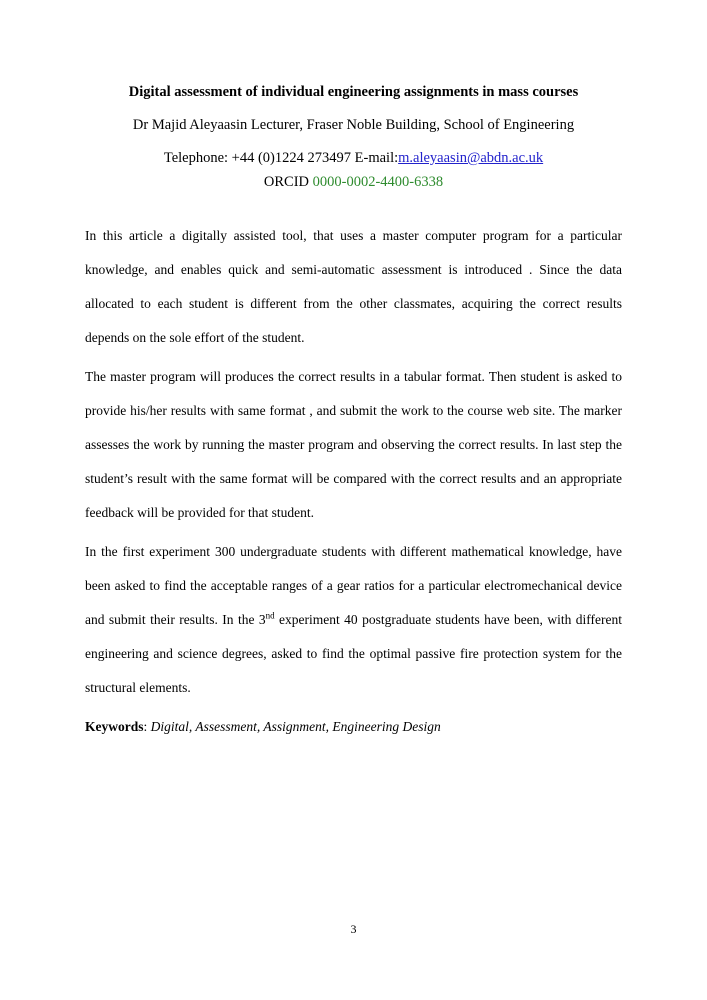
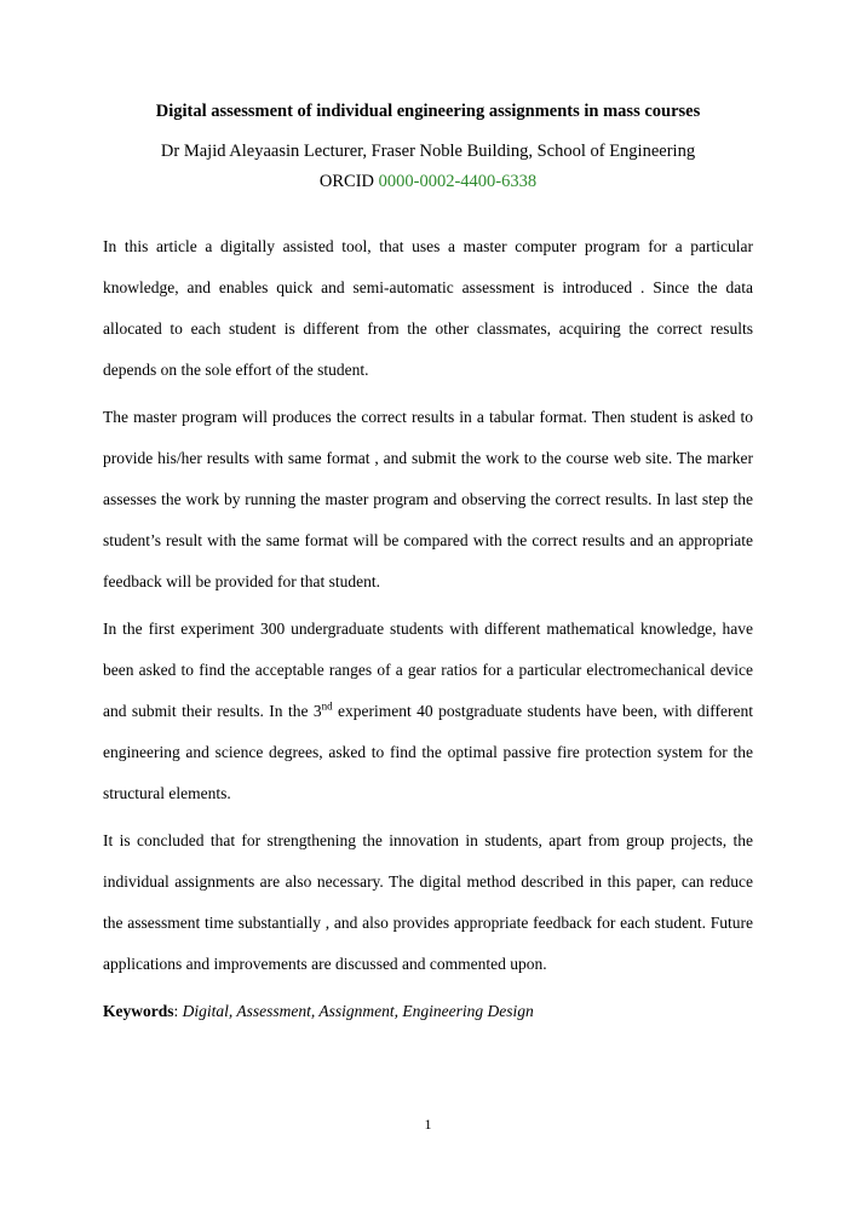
  Digital assessment of individual engineering assignments in mass courses
  Dr Majid Aleyaasin Lecturer, Fraser Noble Building, School of Engineering
- Telephone: +44 (0)1224 273497 E-mail:m.aleyaasin@abdn.ac.uk
  ORCID 0000-0002-4400-6338
  In this article a digitally assisted tool, that uses a master computer program for a particular knowledge, and enables quick and semi-automatic assessment is introduced . Since the data allocated to each student is different from the other classmates, acquiring the correct results depends on the sole effort of the student.
  The master program will produces the correct results in a tabular format. Then student is asked to provide his/her results with same format , and submit the work to the course web site. The marker assesses the work by running the master program and observing the correct results. In last step the student’s result with the same format will be compared with the correct results and an appropriate feedback will be provided for that student.
  In the first experiment 300 undergraduate students with different mathematical knowledge, have been asked to find the acceptable ranges of a gear ratios for a particular electromechanical device and submit their results. In the 3nd experiment 40 postgraduate students have been, with different engineering and science degrees, asked to find the optimal passive fire protection system for the structural elements.
+ It is concluded that for strengthening the innovation in students, apart from group projects, the individual assignments are also necessary. The digital method described in this paper, can reduce the assessment time substantially , and also provides appropriate feedback for each student. Future applications and improvements are discussed and commented upon.
  Keywords: Digital, Assessment, Assignment, Engineering Design
- 3
+ 1
